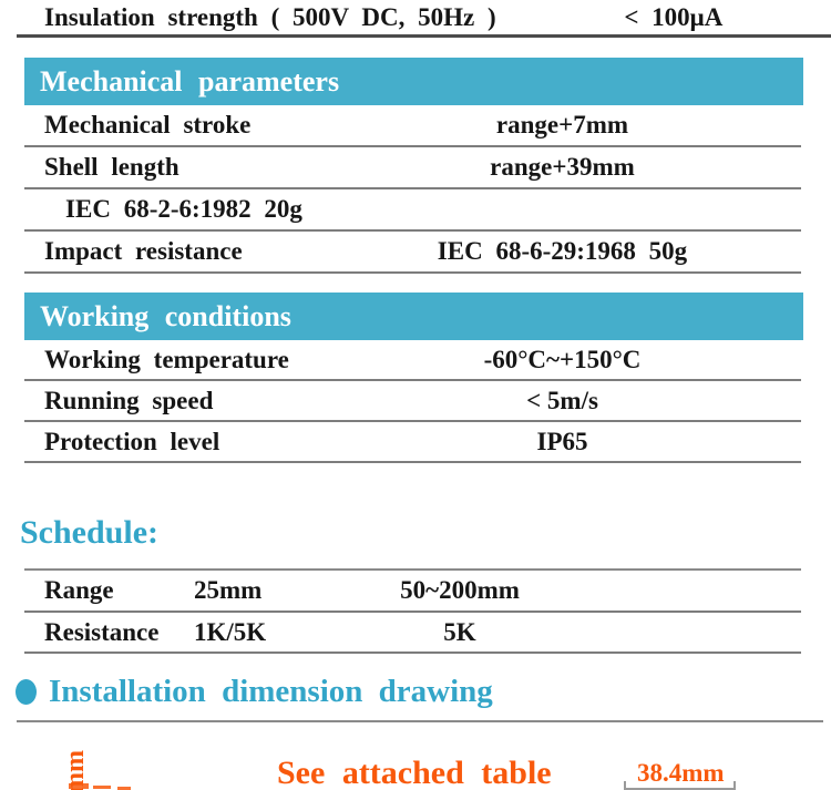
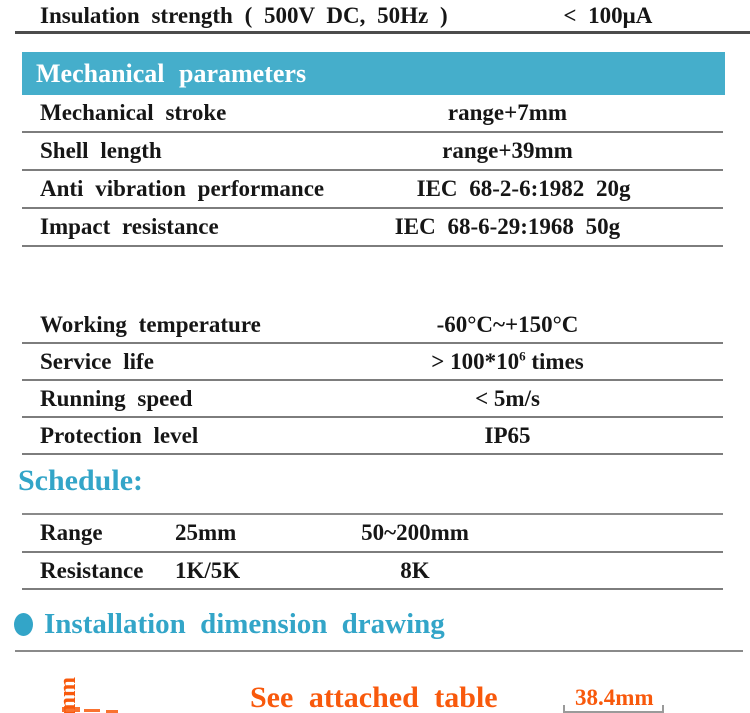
  Insulation strength ( 500V DC, 50Hz )
  < 100μA
  Mechanical parameters
  Mechanical stroke
  range+7mm
  Shell length
  range+39mm
+ Anti vibration performance
  IEC 68-2-6:1982 20g
  Impact resistance
  IEC 68-6-29:1968 50g
- Working conditions
  Working temperature
  -60°C~+150°C
+ Service life
+ > 100*106 times
  Running speed
  < 5m/s
  Protection level
  IP65
  Schedule:
  Range
  25mm
  50~200mm
  Resistance
  1K/5K
- 5K
+ 8K
  Installation dimension drawing
  See attached table
  38.4mm
